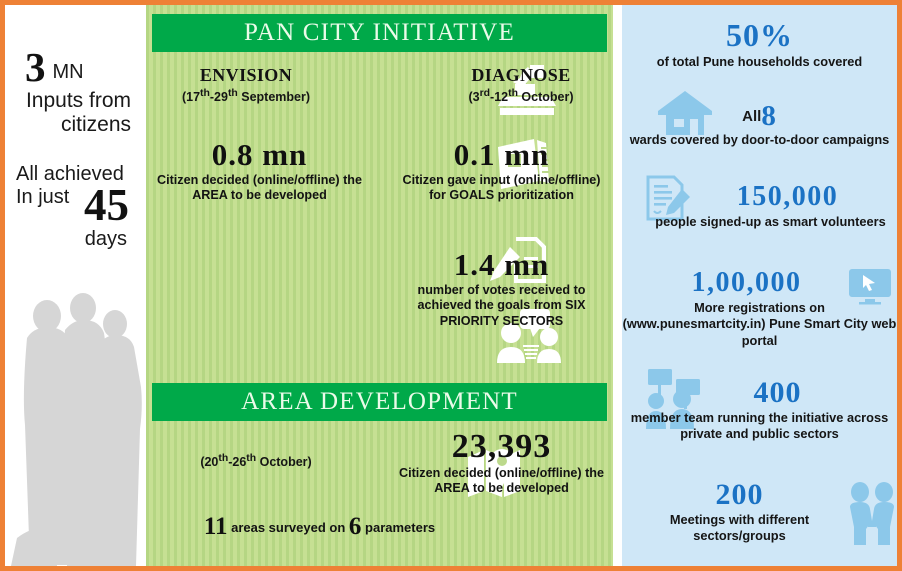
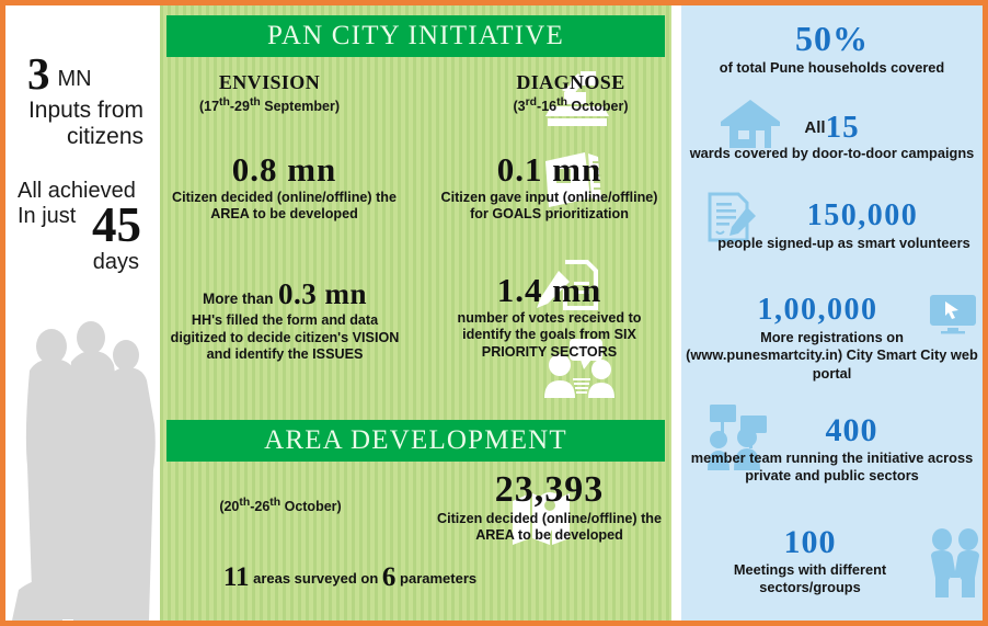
  3 MN
  Inputs from citizens
  All achieved In just
  45
  days
  PAN CITY INITIATIVE
  ENVISION
  (17th-29th September)
  DIAGNOSE
- (3rd-12th October)
+ (3rd-16th October)
  0.8 mn
  Citizen decided (online/offline) the AREA to be developed
  0.1 mn
  Citizen gave input (online/offline) for GOALS prioritization
+ More than 0.3 mn
+ HH's filled the form and data digitized to decide citizen's VISION and identify the ISSUES
  1.4 mn
- number of votes received to achieved the goals from SIX PRIORITY SECTORS
+ number of votes received to identify the goals from SIX PRIORITY SECTORS
  AREA DEVELOPMENT
  (20th-26th October)
  23,393
  Citizen decided (online/offline) the AREA to be developed
  11 areas surveyed on 6 parameters
  50%
  of total Pune households covered
- All8
+ All15
  wards covered by door-to-door campaigns
  150,000
  people signed-up as smart volunteers
  1,00,000
- More registrations on (www.punesmartcity.in) Pune Smart City web portal
+ More registrations on (www.punesmartcity.in) City Smart City web portal
  400
  member team running the initiative across private and public sectors
- 200
+ 100
  Meetings with different sectors/groups
